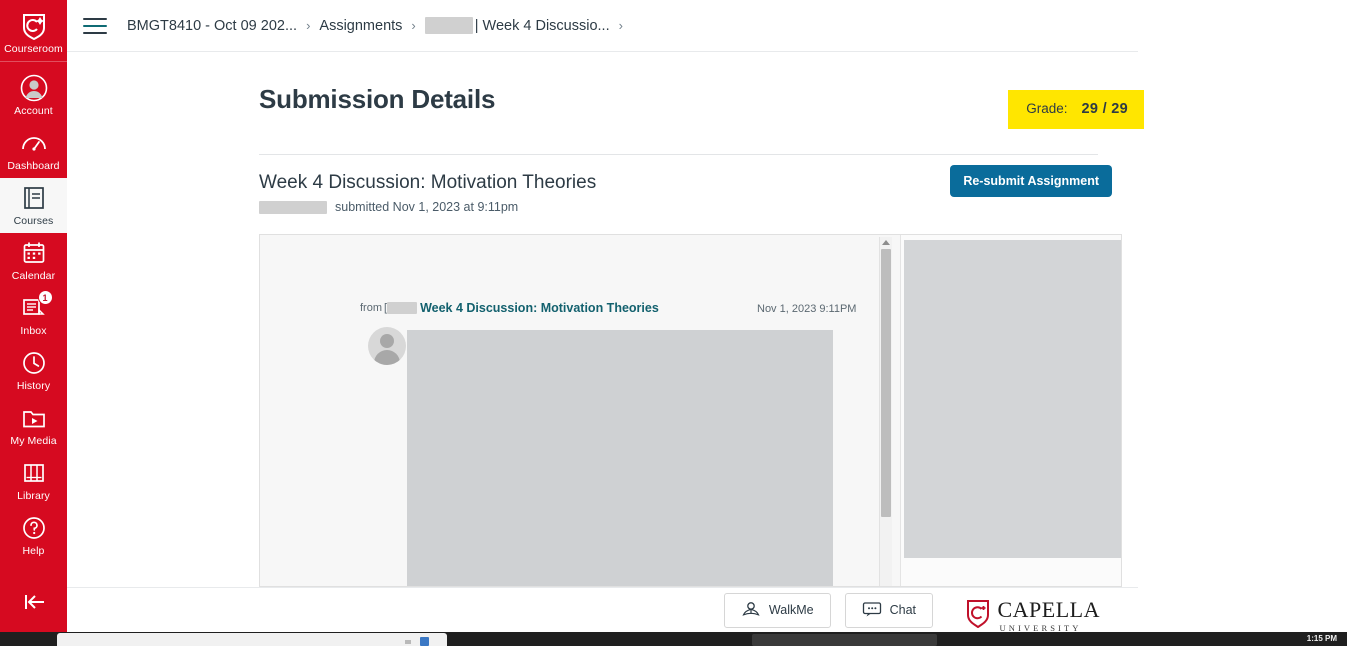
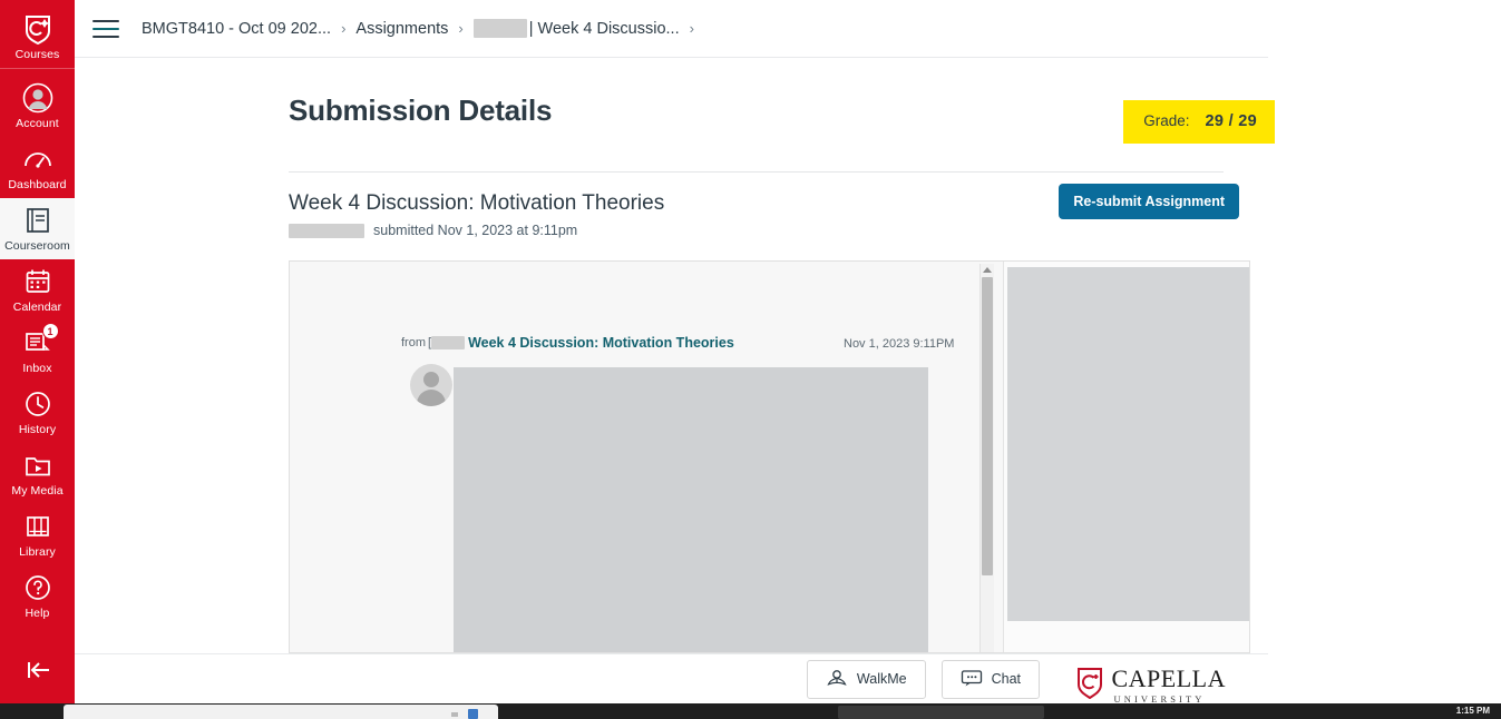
- Courseroom
+ Courses
  Account
  Dashboard
- Courses
+ Courseroom
  Calendar
  1
  Inbox
  History
  My Media
  Library
  Help
  BMGT8410 - Oct 09 202...
  ›
  Assignments
  ›
  | Week 4 Discussio...
  ›
  Submission Details
  Week 4 Discussion: Motivation Theories
  submitted Nov 1, 2023 at 9:11pm
  Re-submit Assignment
  Grade:
  29 / 29
  from
  [
  Week 4 Discussion: Motivation Theories
  Nov 1, 2023 9:11PM
  WalkMe
  Chat
  CAPELLA
  UNIVERSITY
  1:15 PM
